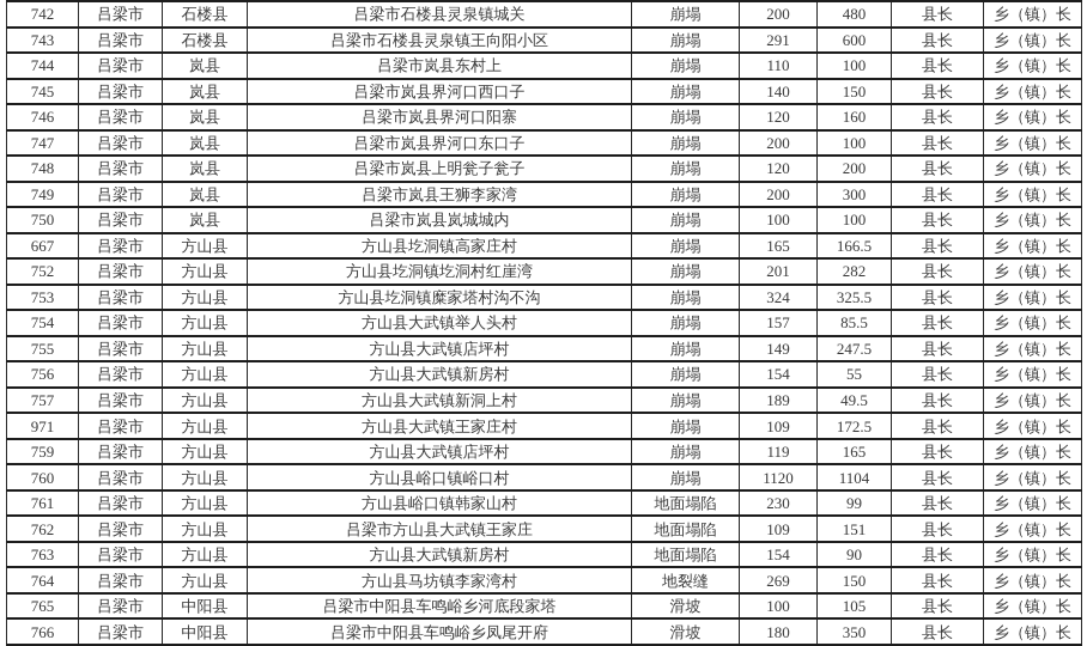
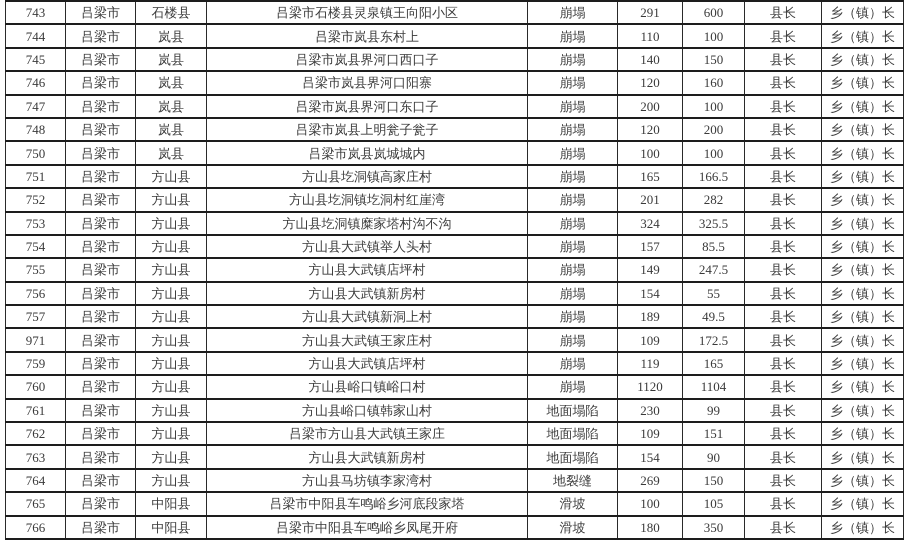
- 742	吕梁市	石楼县	吕梁市石楼县灵泉镇城关	崩塌	200	480	县长	乡（镇）长
  743	吕梁市	石楼县	吕梁市石楼县灵泉镇王向阳小区	崩塌	291	600	县长	乡（镇）长
  744	吕梁市	岚县	吕梁市岚县东村上	崩塌	110	100	县长	乡（镇）长
  745	吕梁市	岚县	吕梁市岚县界河口西口子	崩塌	140	150	县长	乡（镇）长
  746	吕梁市	岚县	吕梁市岚县界河口阳寨	崩塌	120	160	县长	乡（镇）长
  747	吕梁市	岚县	吕梁市岚县界河口东口子	崩塌	200	100	县长	乡（镇）长
  748	吕梁市	岚县	吕梁市岚县上明瓮子瓮子	崩塌	120	200	县长	乡（镇）长
- 749	吕梁市	岚县	吕梁市岚县王狮李家湾	崩塌	200	300	县长	乡（镇）长
  750	吕梁市	岚县	吕梁市岚县岚城城内	崩塌	100	100	县长	乡（镇）长
- 667	吕梁市	方山县	方山县圪洞镇高家庄村	崩塌	165	166.5	县长	乡（镇）长
+ 751	吕梁市	方山县	方山县圪洞镇高家庄村	崩塌	165	166.5	县长	乡（镇）长
  752	吕梁市	方山县	方山县圪洞镇圪洞村红崖湾	崩塌	201	282	县长	乡（镇）长
  753	吕梁市	方山县	方山县圪洞镇糜家塔村沟不沟	崩塌	324	325.5	县长	乡（镇）长
  754	吕梁市	方山县	方山县大武镇举人头村	崩塌	157	85.5	县长	乡（镇）长
  755	吕梁市	方山县	方山县大武镇店坪村	崩塌	149	247.5	县长	乡（镇）长
  756	吕梁市	方山县	方山县大武镇新房村	崩塌	154	55	县长	乡（镇）长
  757	吕梁市	方山县	方山县大武镇新洞上村	崩塌	189	49.5	县长	乡（镇）长
  971	吕梁市	方山县	方山县大武镇王家庄村	崩塌	109	172.5	县长	乡（镇）长
  759	吕梁市	方山县	方山县大武镇店坪村	崩塌	119	165	县长	乡（镇）长
  760	吕梁市	方山县	方山县峪口镇峪口村	崩塌	1120	1104	县长	乡（镇）长
  761	吕梁市	方山县	方山县峪口镇韩家山村	地面塌陷	230	99	县长	乡（镇）长
  762	吕梁市	方山县	吕梁市方山县大武镇王家庄	地面塌陷	109	151	县长	乡（镇）长
  763	吕梁市	方山县	方山县大武镇新房村	地面塌陷	154	90	县长	乡（镇）长
  764	吕梁市	方山县	方山县马坊镇李家湾村	地裂缝	269	150	县长	乡（镇）长
  765	吕梁市	中阳县	吕梁市中阳县车鸣峪乡河底段家塔	滑坡	100	105	县长	乡（镇）长
  766	吕梁市	中阳县	吕梁市中阳县车鸣峪乡凤尾开府	滑坡	180	350	县长	乡（镇）长
